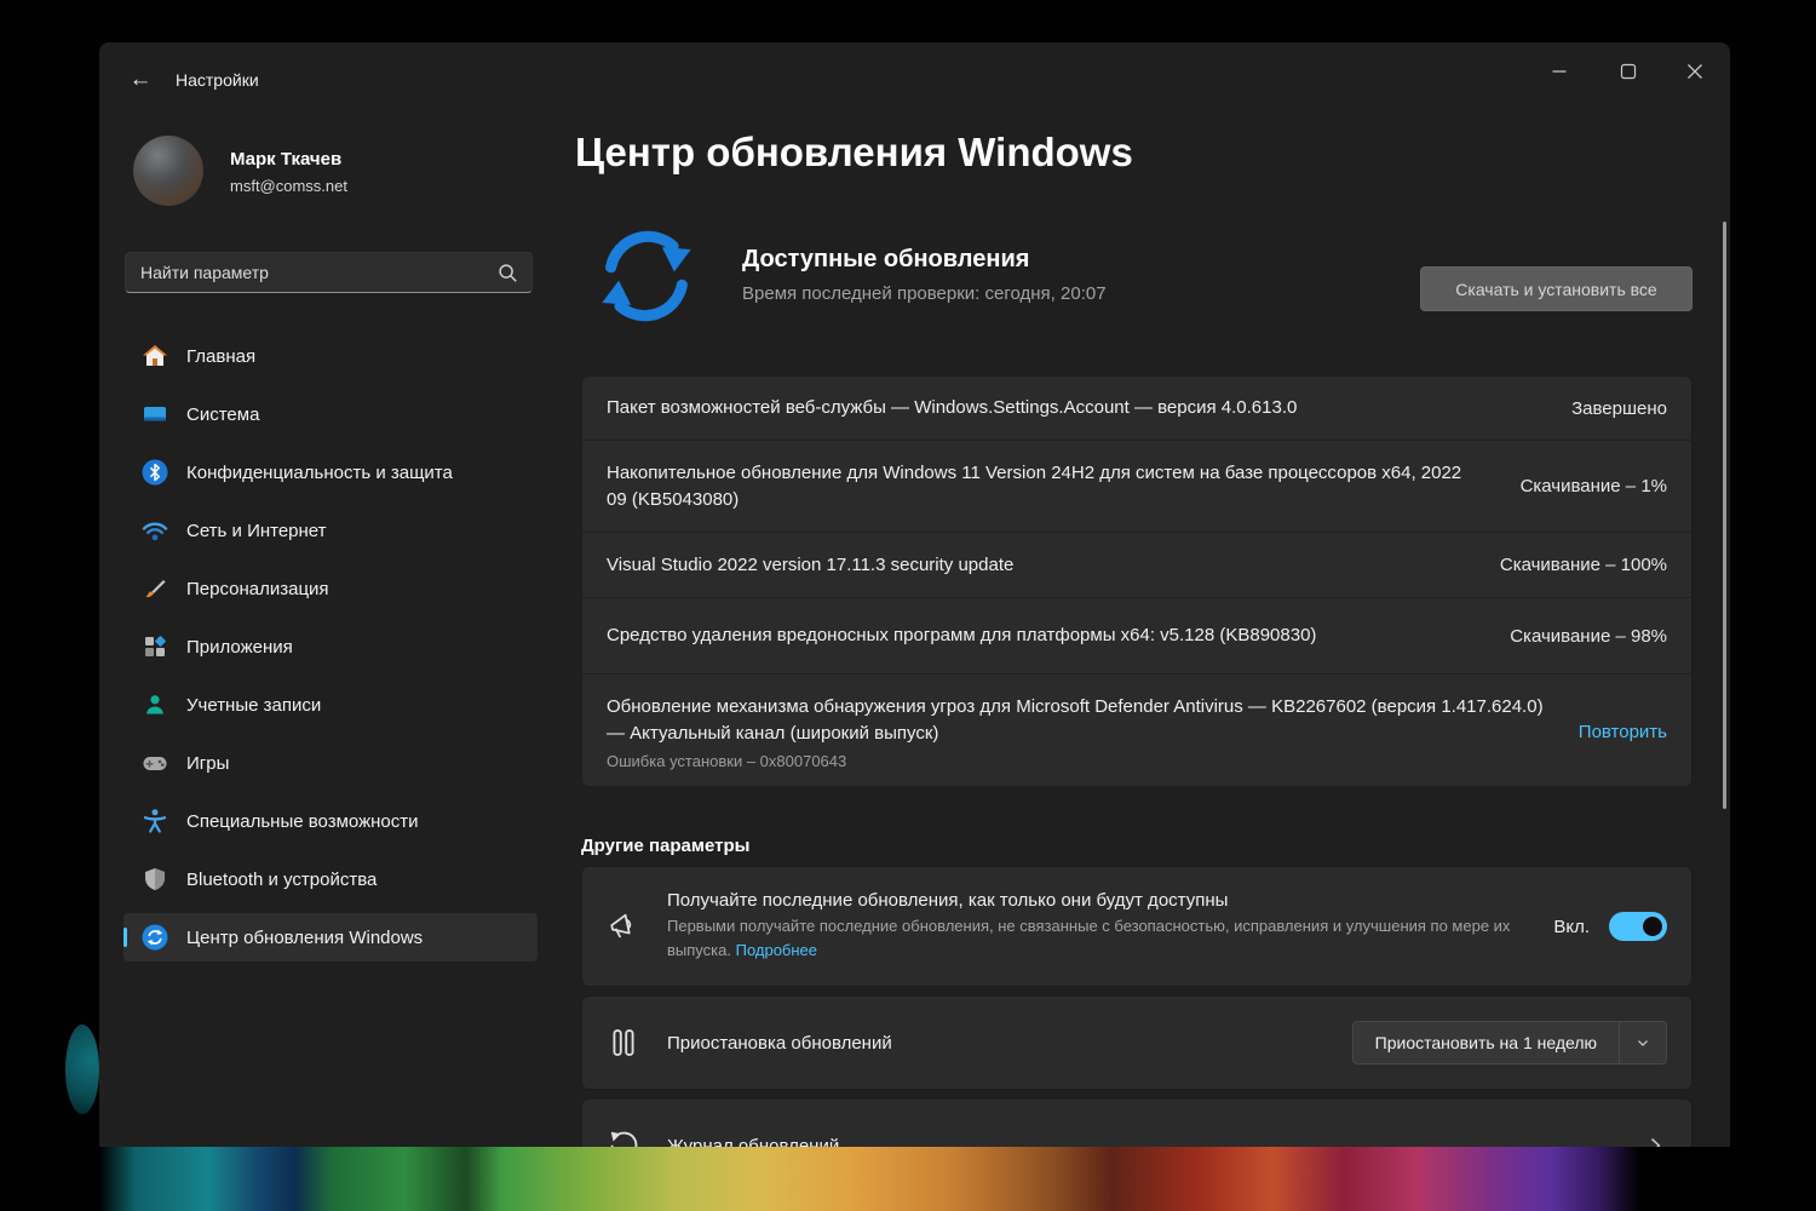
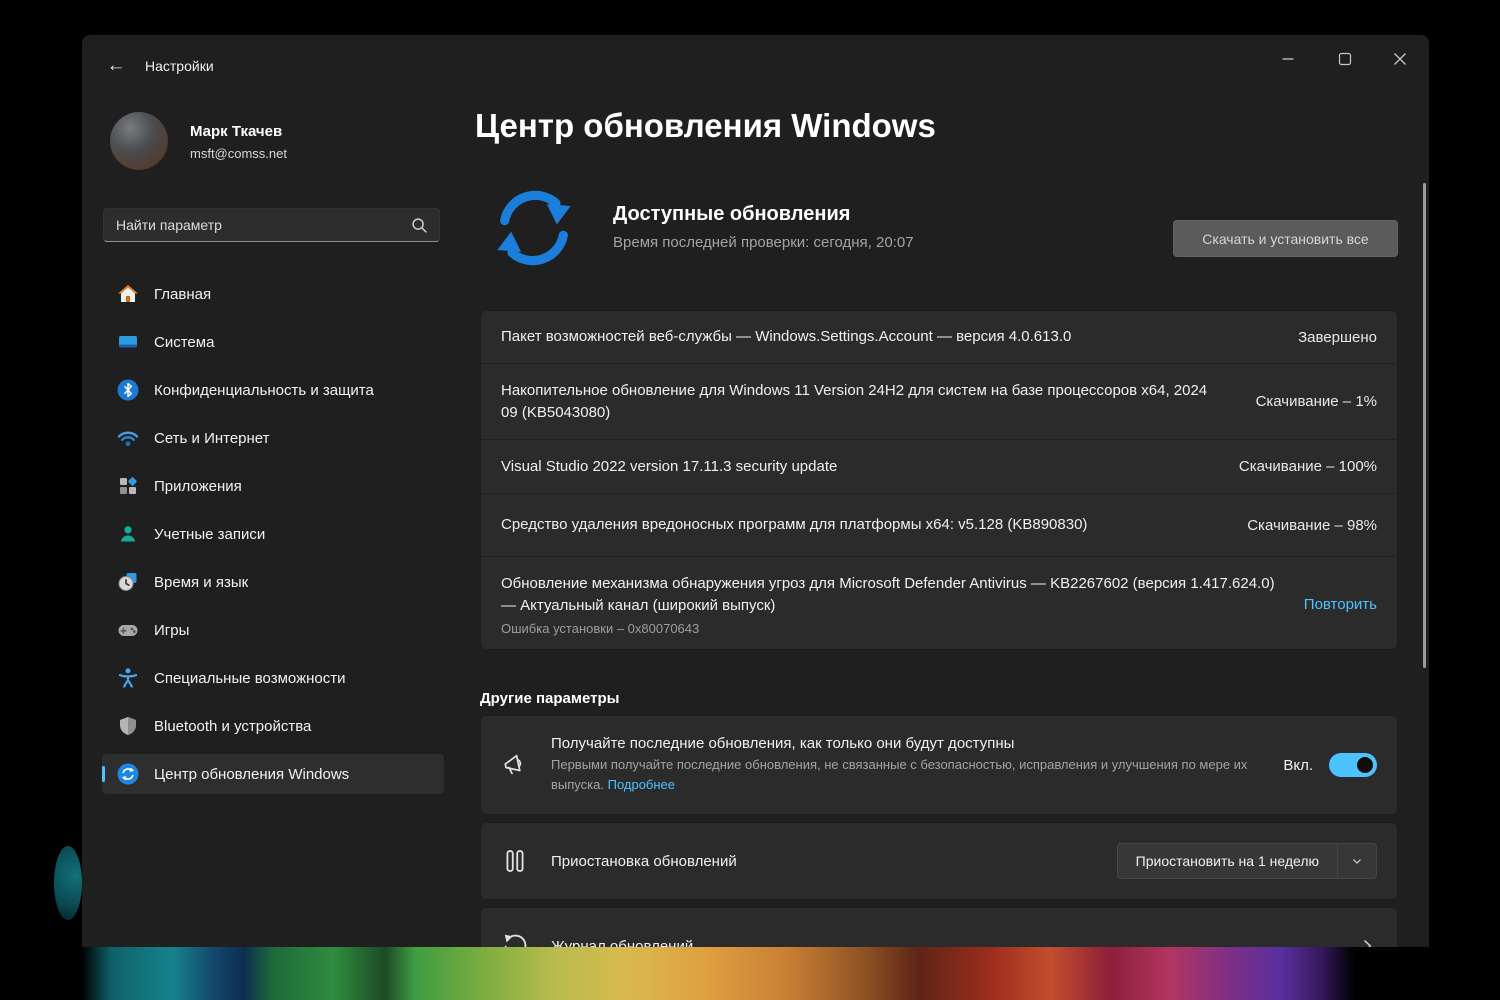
  ←
  Настройки
  Марк Ткачев
  msft@comss.net
  Найти параметр
  Главная
  Система
  Конфиденциальность и защита
  Сеть и Интернет
- Персонализация
  Приложения
  Учетные записи
+ Время и язык
  Игры
  Специальные возможности
  Bluetooth и устройства
  Центр обновления Windows
  Центр обновления Windows
  Доступные обновления
  Время последней проверки: сегодня, 20:07
  Скачать и установить все
  Пакет возможностей веб-службы — Windows.Settings.Account — версия 4.0.613.0
  Завершено
- Накопительное обновление для Windows 11 Version 24H2 для систем на базе процессоров x64, 2022 09 (KB5043080)
+ Накопительное обновление для Windows 11 Version 24H2 для систем на базе процессоров x64, 2024 09 (KB5043080)
  Скачивание – 1%
  Visual Studio 2022 version 17.11.3 security update
  Скачивание – 100%
  Средство удаления вредоносных программ для платформы x64: v5.128 (KB890830)
  Скачивание – 98%
  Обновление механизма обнаружения угроз для Microsoft Defender Antivirus — KB2267602 (версия 1.417.624.0) — Актуальный канал (широкий выпуск)
  Ошибка установки – 0x80070643
  Повторить
  Другие параметры
  Получайте последние обновления, как только они будут доступны
  Первыми получайте последние обновления, не связанные с безопасностью, исправления и улучшения по мере их выпуска. Подробнее
  Вкл.
  Приостановка обновлений
  Приостановить на 1 неделю
  Журнал обновлений
